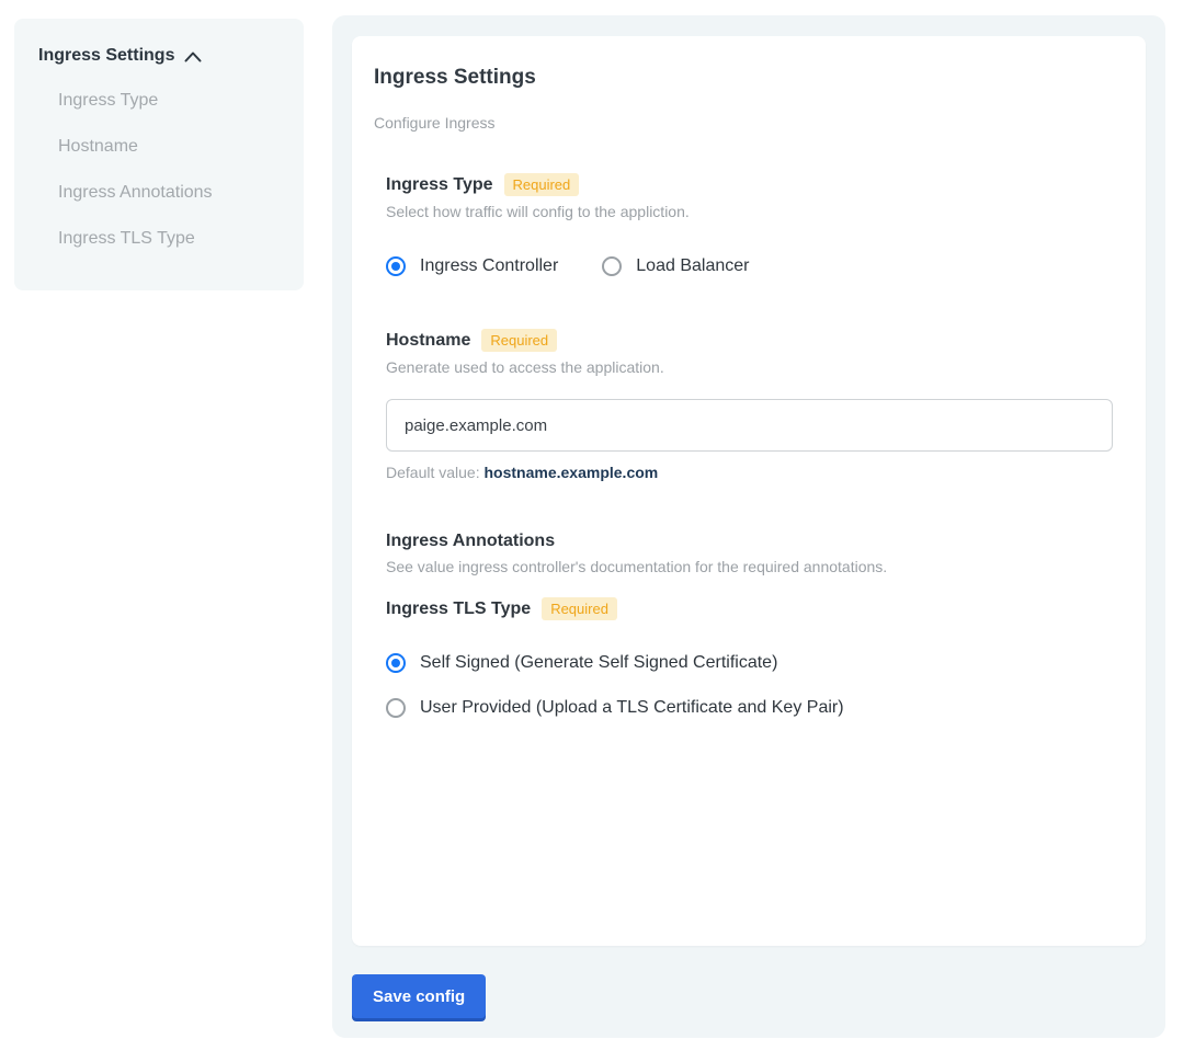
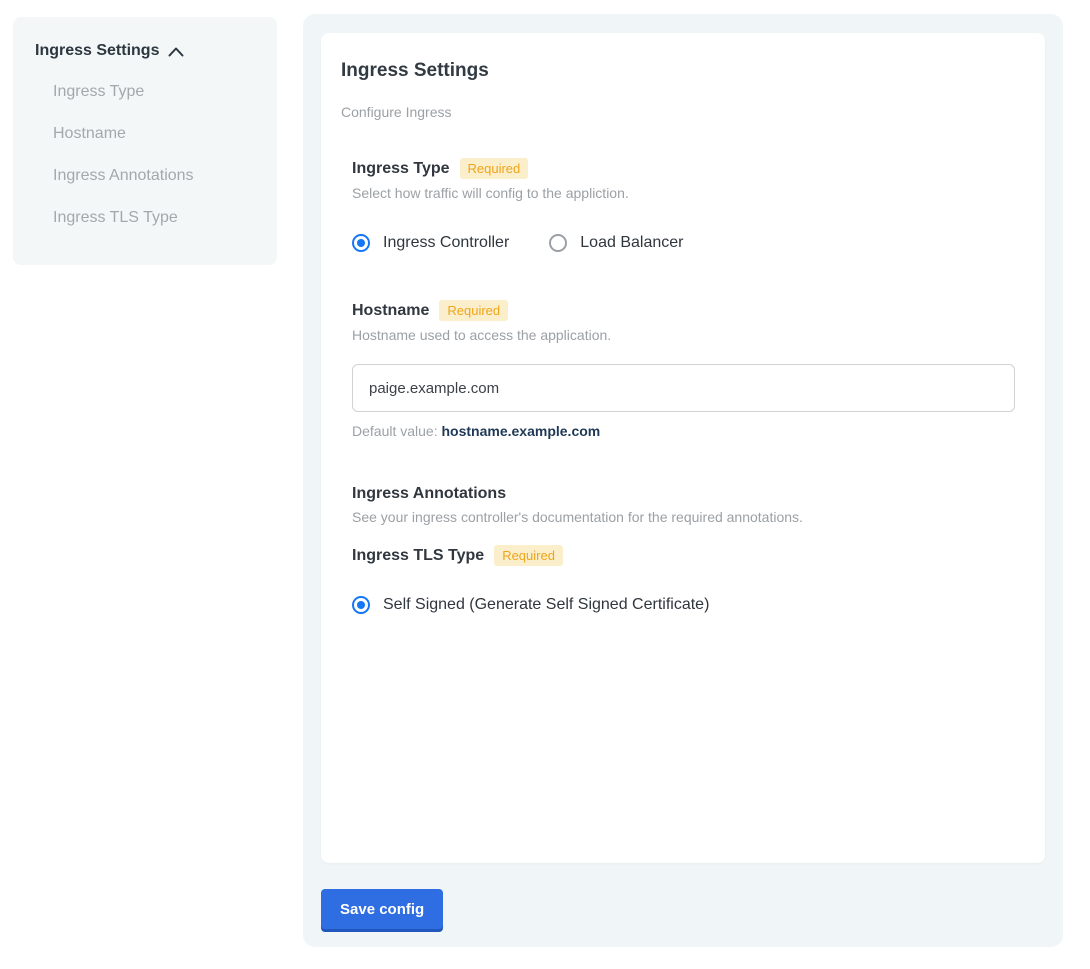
  Ingress Settings
  Ingress Type
  Hostname
  Ingress Annotations
  Ingress TLS Type
  Ingress Settings
  Configure Ingress
  Ingress Type
  Required
  Select how traffic will config to the appliction.
  Ingress Controller
  Load Balancer
  Hostname
  Required
- Generate used to access the application.
+ Hostname used to access the application.
  paige.example.com
  Default value: hostname.example.com
  Ingress Annotations
- See value ingress controller's documentation for the required annotations.
+ See your ingress controller's documentation for the required annotations.
  Ingress TLS Type
  Required
  Self Signed (Generate Self Signed Certificate)
- User Provided (Upload a TLS Certificate and Key Pair)
  Save config
